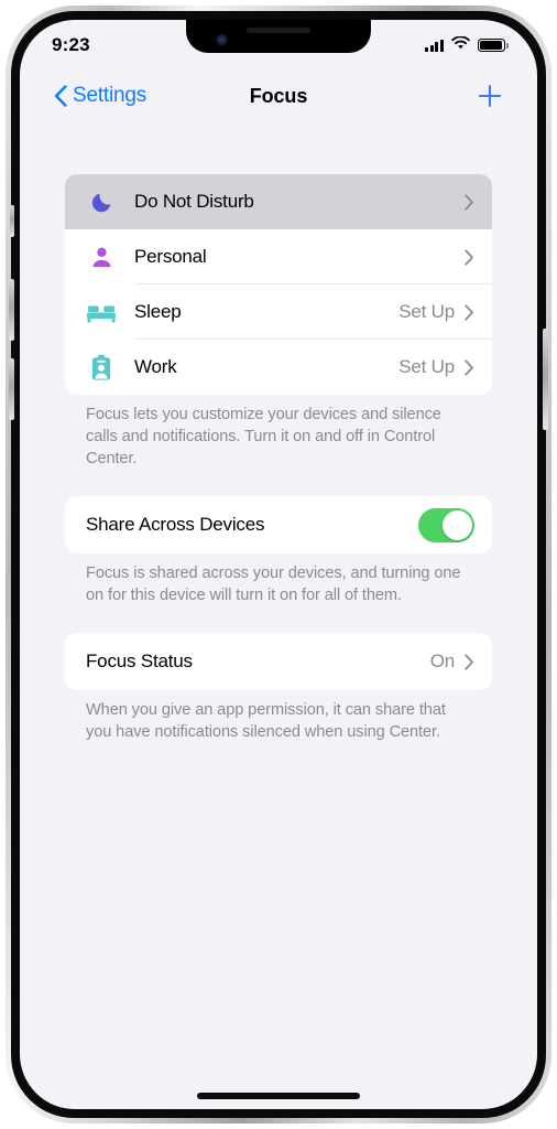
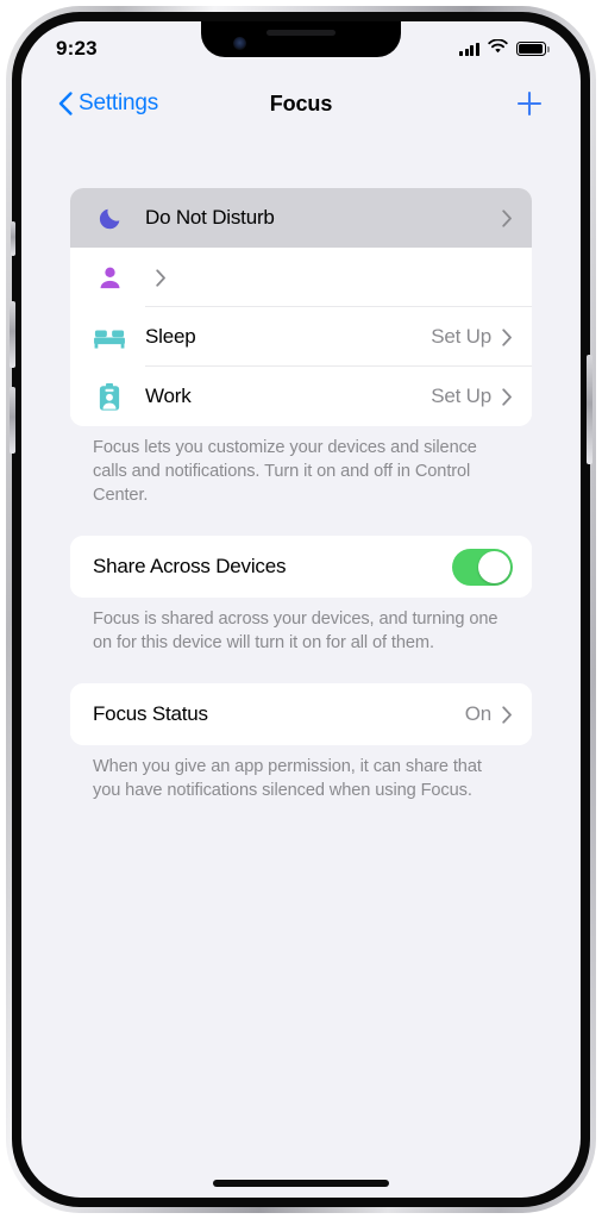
  9:23
  Settings
  Focus
  Do Not Disturb
- Personal
  Sleep
  Set Up
  Work
  Set Up
  Focus lets you customize your devices and silence calls and notifications. Turn it on and off in Control Center.
  Share Across Devices
  Focus is shared across your devices, and turning one on for this device will turn it on for all of them.
  Focus Status
  On
- When you give an app permission, it can share that you have notifications silenced when using Center.
+ When you give an app permission, it can share that you have notifications silenced when using Focus.
